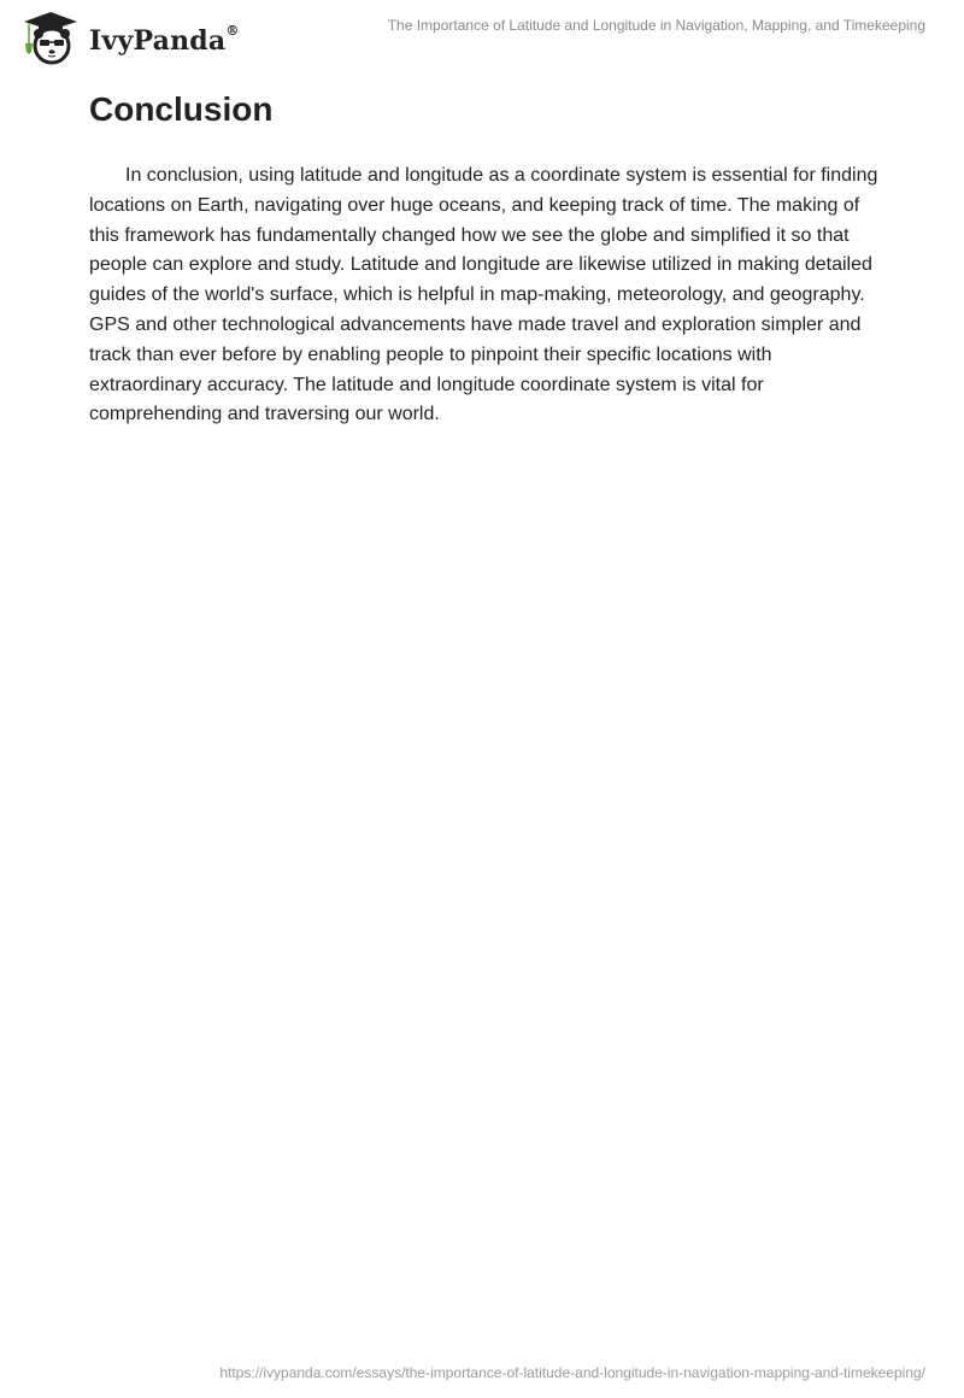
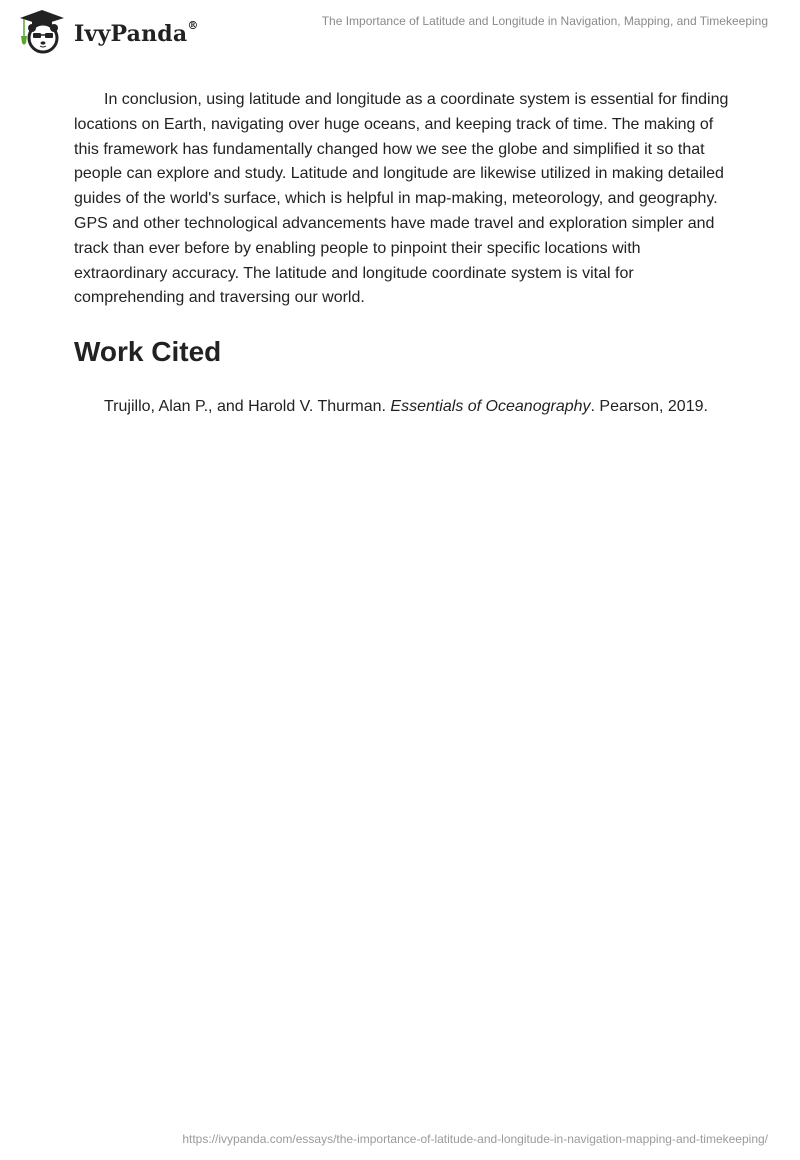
  IvyPanda®
  The Importance of Latitude and Longitude in Navigation, Mapping, and Timekeeping
- Conclusion
  In conclusion, using latitude and longitude as a coordinate system is essential for finding locations on Earth, navigating over huge oceans, and keeping track of time. The making of this framework has fundamentally changed how we see the globe and simplified it so that people can explore and study. Latitude and longitude are likewise utilized in making detailed guides of the world's surface, which is helpful in map-making, meteorology, and geography. GPS and other technological advancements have made travel and exploration simpler and track than ever before by enabling people to pinpoint their specific locations with extraordinary accuracy. The latitude and longitude coordinate system is vital for comprehending and traversing our world.
+ Work Cited
+ Trujillo, Alan P., and Harold V. Thurman. Essentials of Oceanography. Pearson, 2019.
  https://ivypanda.com/essays/the-importance-of-latitude-and-longitude-in-navigation-mapping-and-timekeeping/
